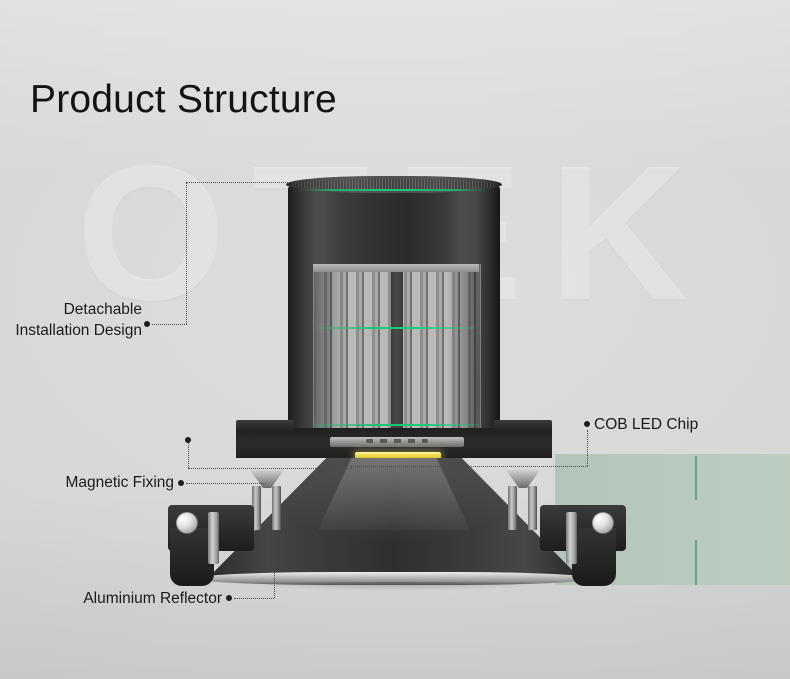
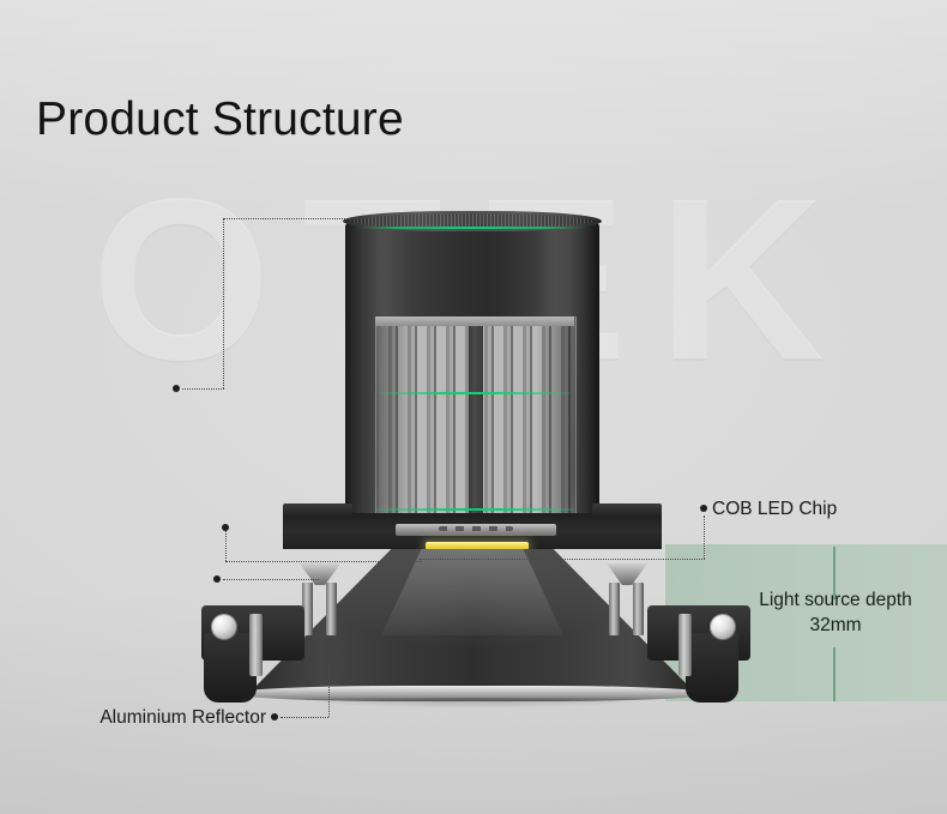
+ Light source depth 32mm
  Product Structure
- Detachable
- Installation Design
- Magnetic Fixing
  Aluminium Reflector
  COB LED Chip
